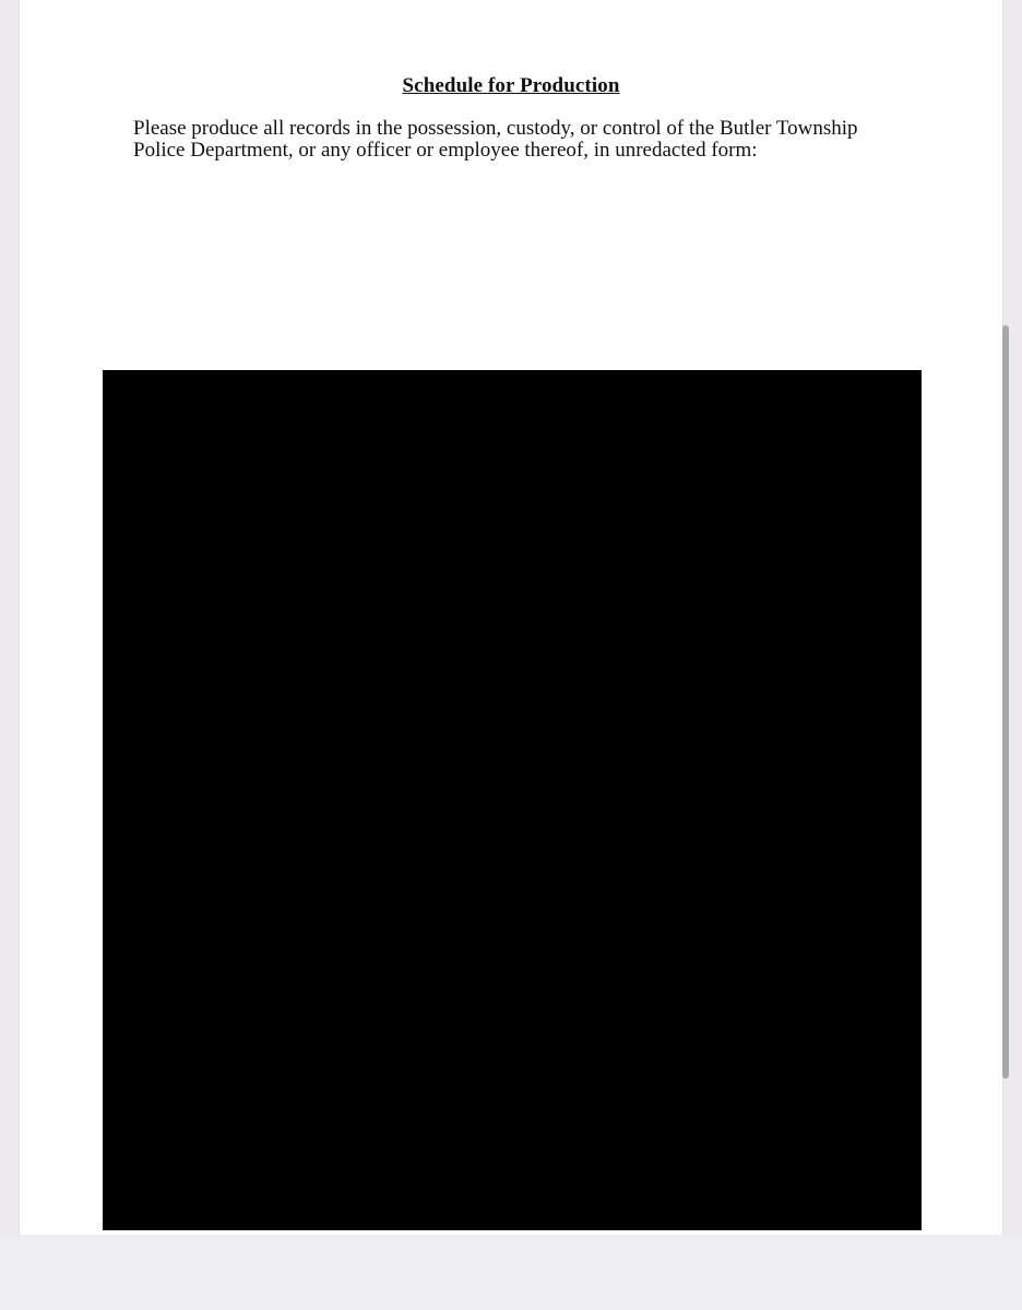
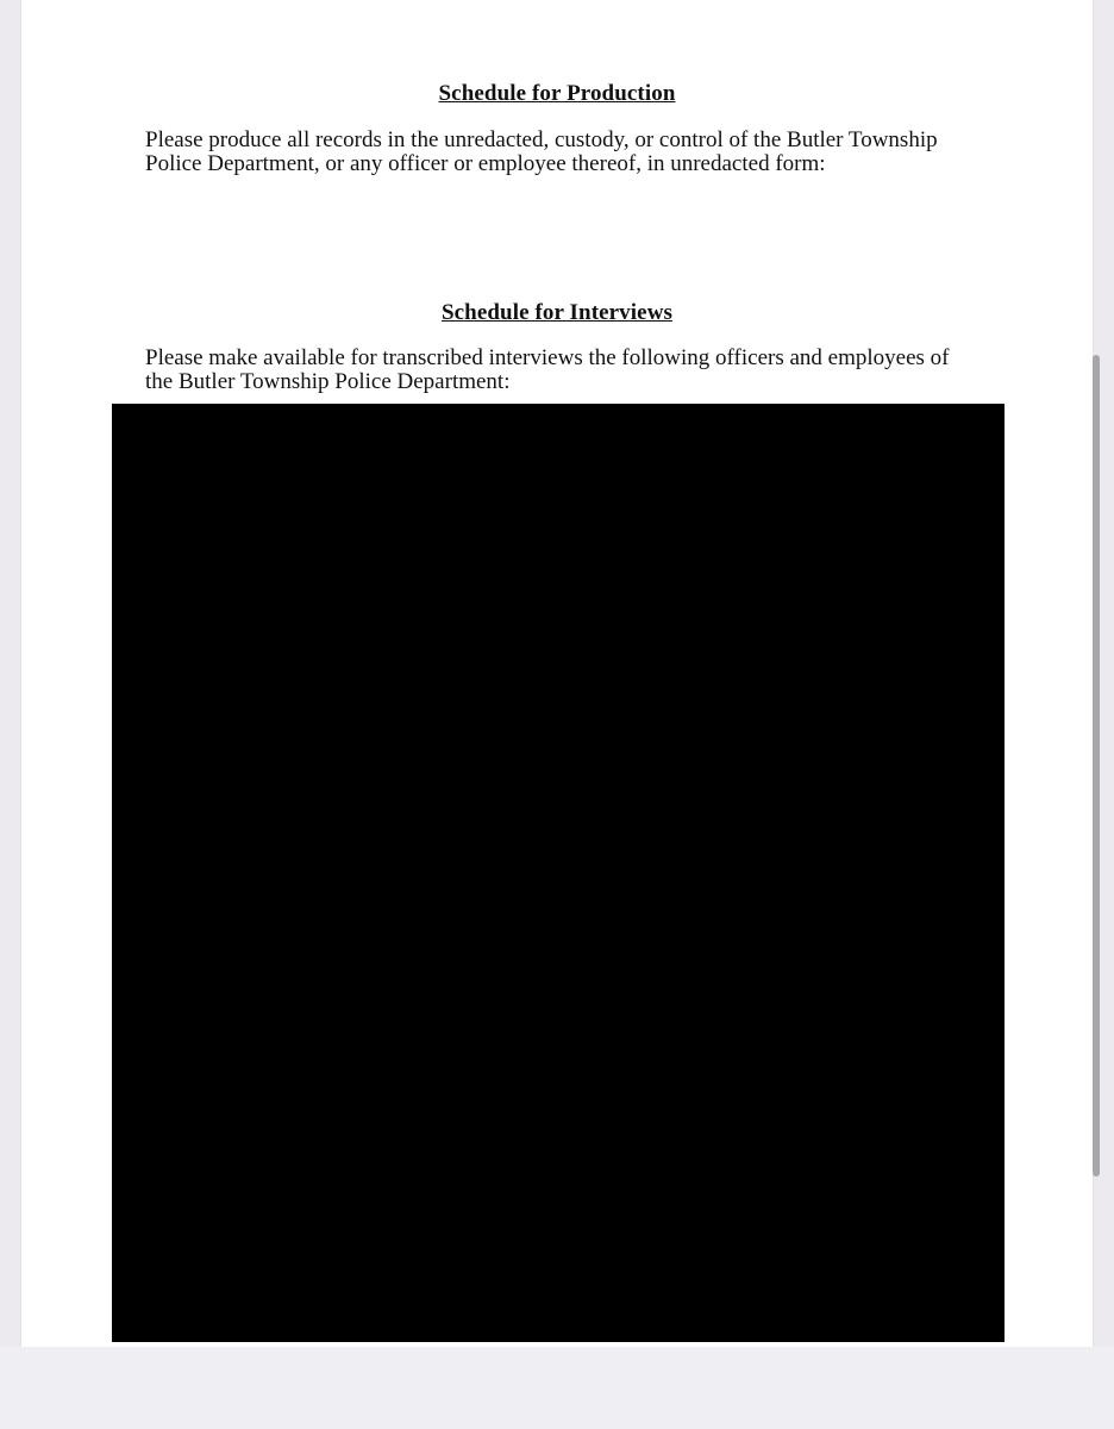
  Schedule for Production
- Please produce all records in the possession, custody, or control of the Butler Township Police Department, or any officer or employee thereof, in unredacted form:
+ Please produce all records in the unredacted, custody, or control of the Butler Township Police Department, or any officer or employee thereof, in unredacted form:
+ Schedule for Interviews
+ Please make available for transcribed interviews the following officers and employees of the Butler Township Police Department:
